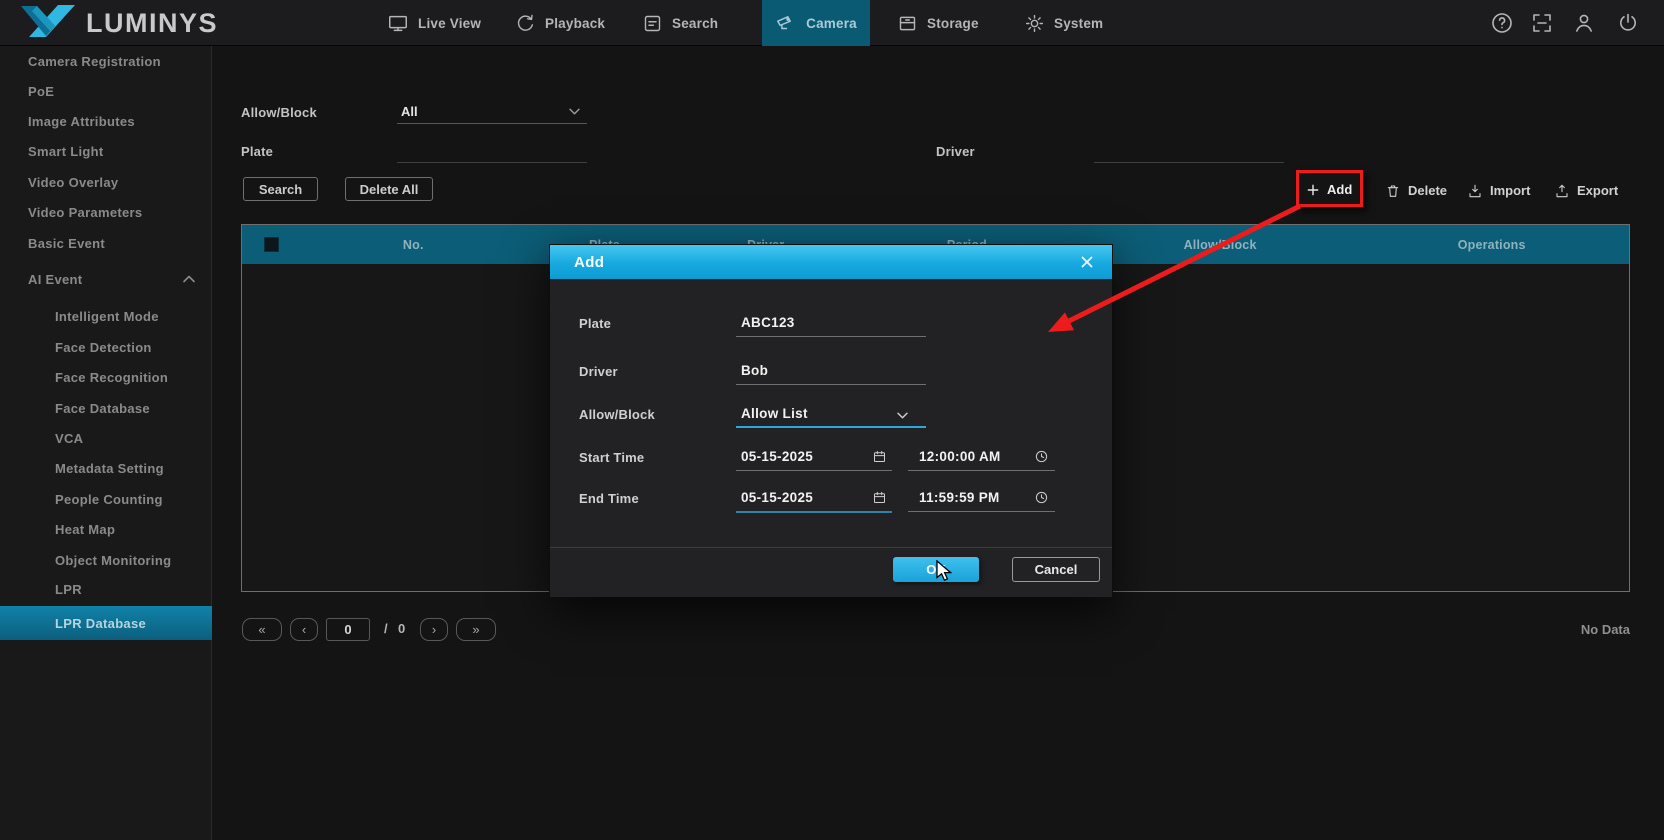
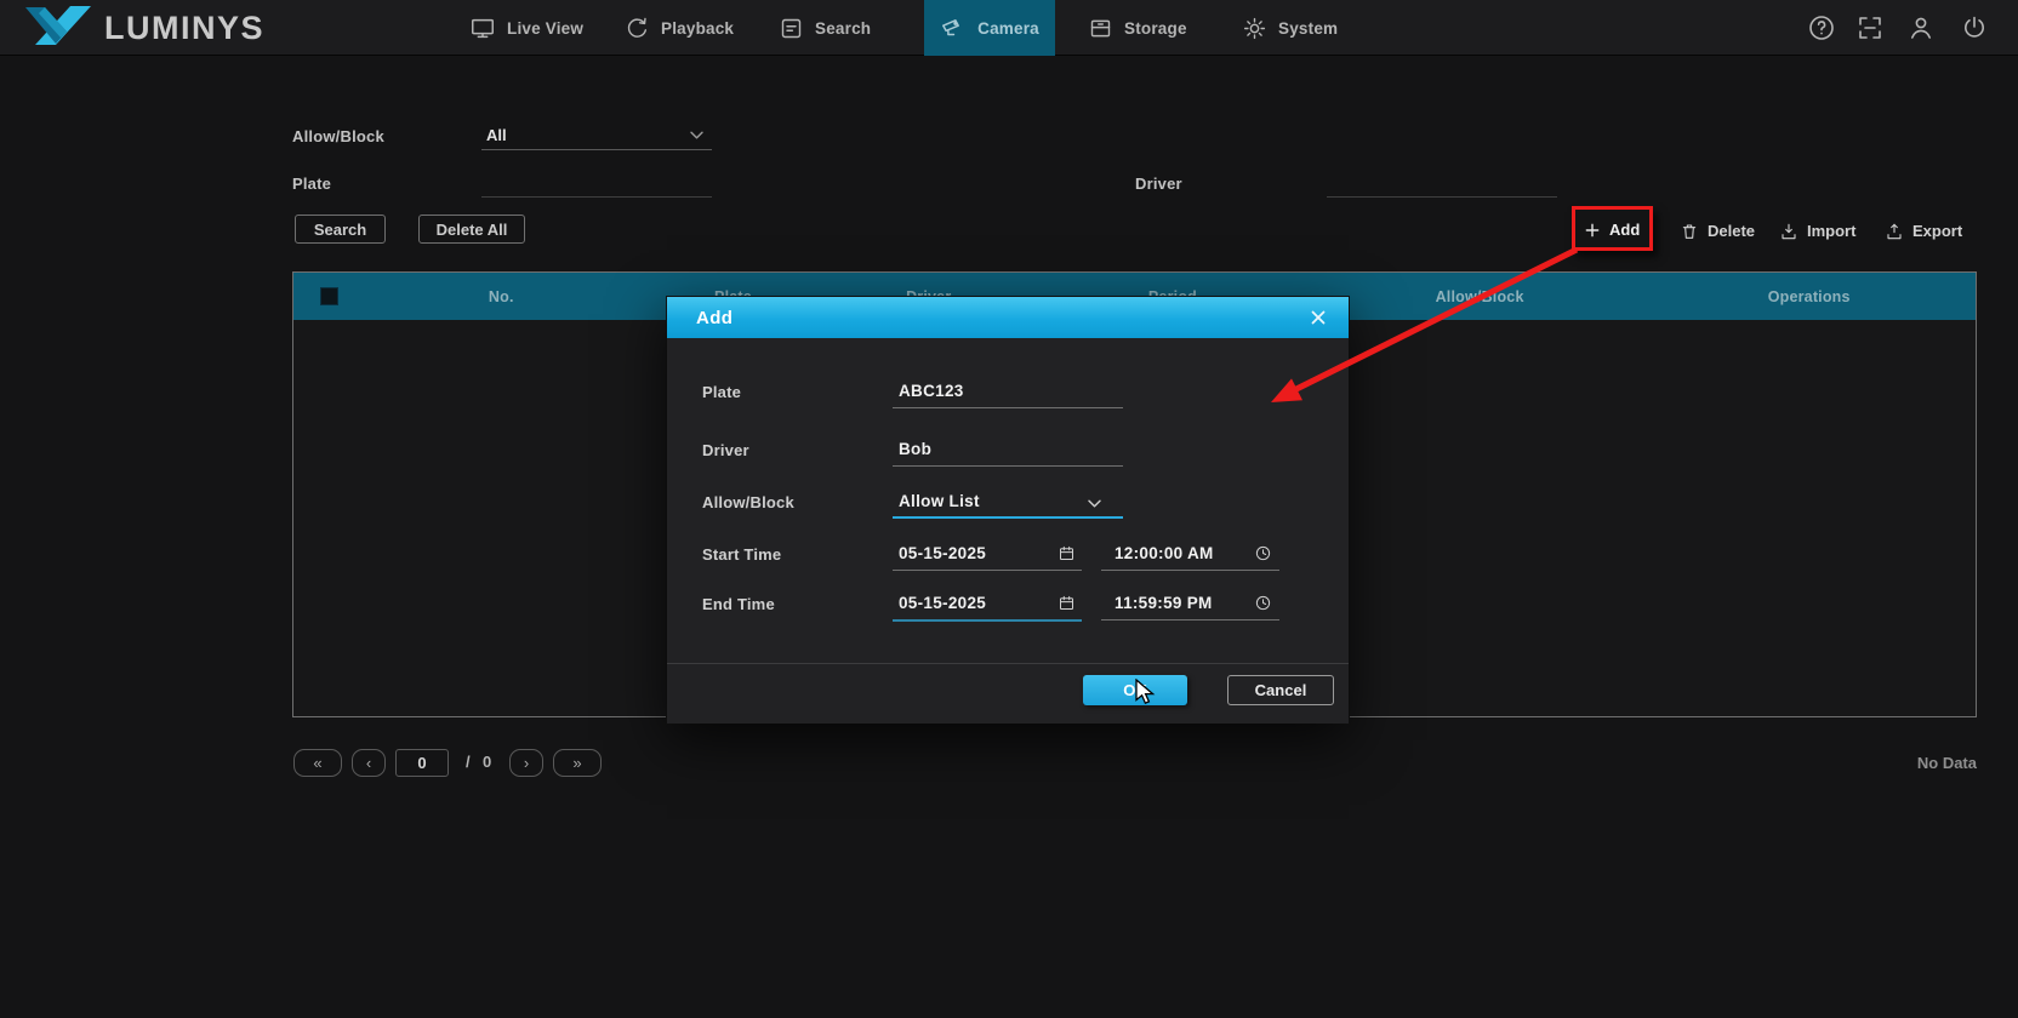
  LUMINYS
  Live View
  Playback
  Search
  Camera
  Storage
  System
- Camera Registration
- PoE
- Image Attributes
- Smart Light
- Video Overlay
- Video Parameters
- Basic Event
- AI Event
- Intelligent Mode
- Face Detection
- Face Recognition
- Face Database
- VCA
- Metadata Setting
- People Counting
- Heat Map
- Object Monitoring
- LPR
- LPR Database
  Allow/Block
  All
  Plate
  Driver
  Search
  Delete All
  Add
  Delete
  Import
  Export
  No.
  Allowlock
  Operations
  «
  ‹
  0
  /
  0
  ›
  »
  No Data
  Add
  Plate
  ABC123
  Driver
  Bob
  Allow/Block
  Allow List
  Start Time
  05-15-2025
  12:00:00 AM
  End Time
  05-15-2025
  11:59:59 PM
  Cancel
